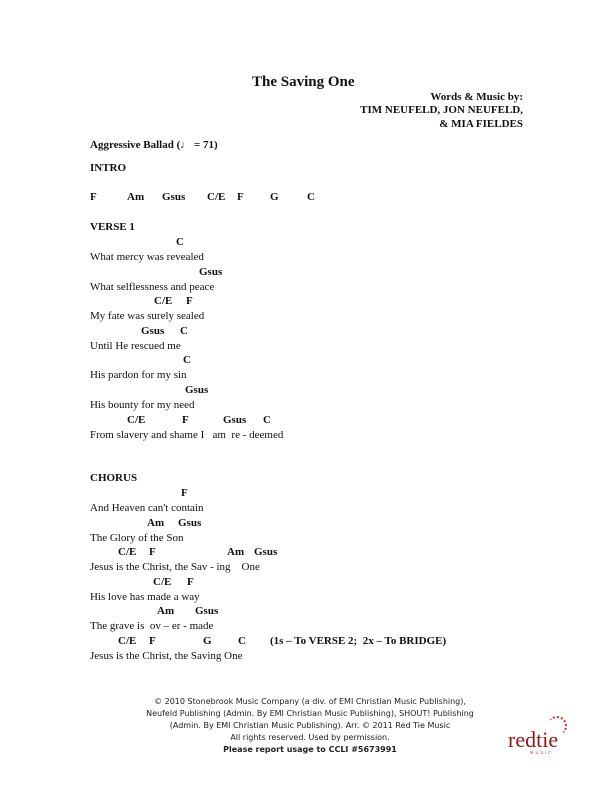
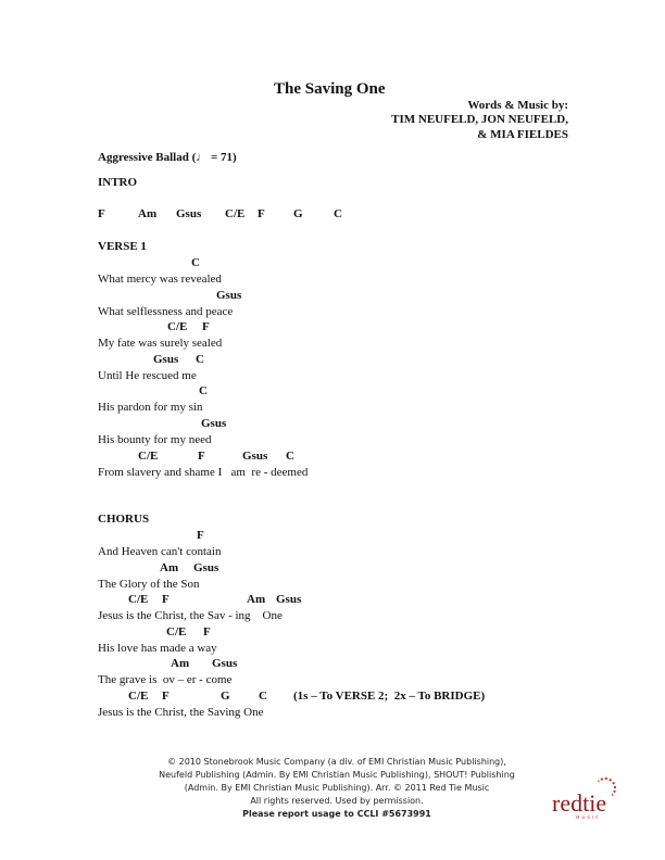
  The Saving One
  Words & Music by:
  TIM NEUFELD, JON NEUFELD,
  & MIA FIELDES
  Aggressive Ballad (♩ = 71)
  INTRO
  F
  Am
  Gsus
  C/E
  F
  G
  C
  VERSE 1
  C
  What mercy was revealed
  Gsus
  What selflessness and peace
  C/E
  F
  My fate was surely sealed
  Gsus
  C
  Until He rescued me
  C
  His pardon for my sin
  Gsus
  His bounty for my need
  C/E
  F
  Gsus
  C
  From slavery and shame I am re - deemed
  CHORUS
  F
  And Heaven can't contain
  Am
  Gsus
  The Glory of the Son
  C/E
  F
  Am
  Gsus
  Jesus is the Christ, the Sav - ing One
  C/E
  F
  His love has made a way
  Am
  Gsus
- The grave is ov – er - made
+ The grave is ov – er - come
  C/E
  F
  G
  C
  (1s – To VERSE 2; 2x – To BRIDGE)
  Jesus is the Christ, the Saving One
  © 2010 Stonebrook Music Company (a div. of EMI Christian Music Publishing),
  Neufeld Publishing (Admin. By EMI Christian Music Publishing), SHOUT! Publishing
  (Admin. By EMI Christian Music Publishing). Arr. © 2011 Red Tie Music
  All rights reserved. Used by permission.
  Please report usage to CCLI #5673991
  redtie
